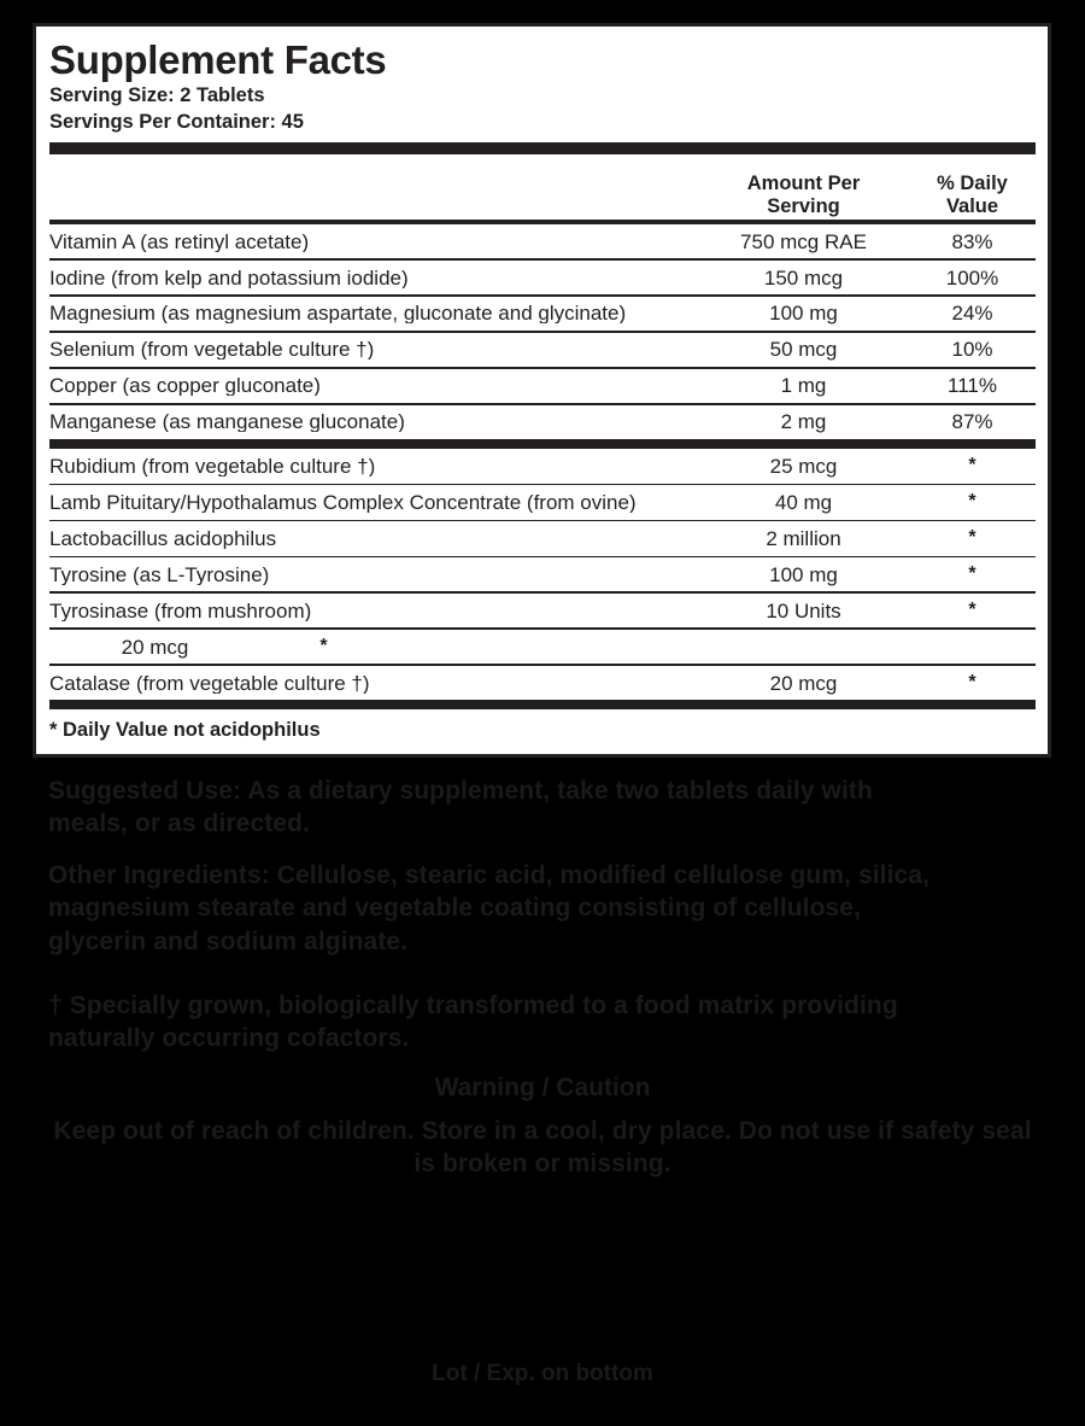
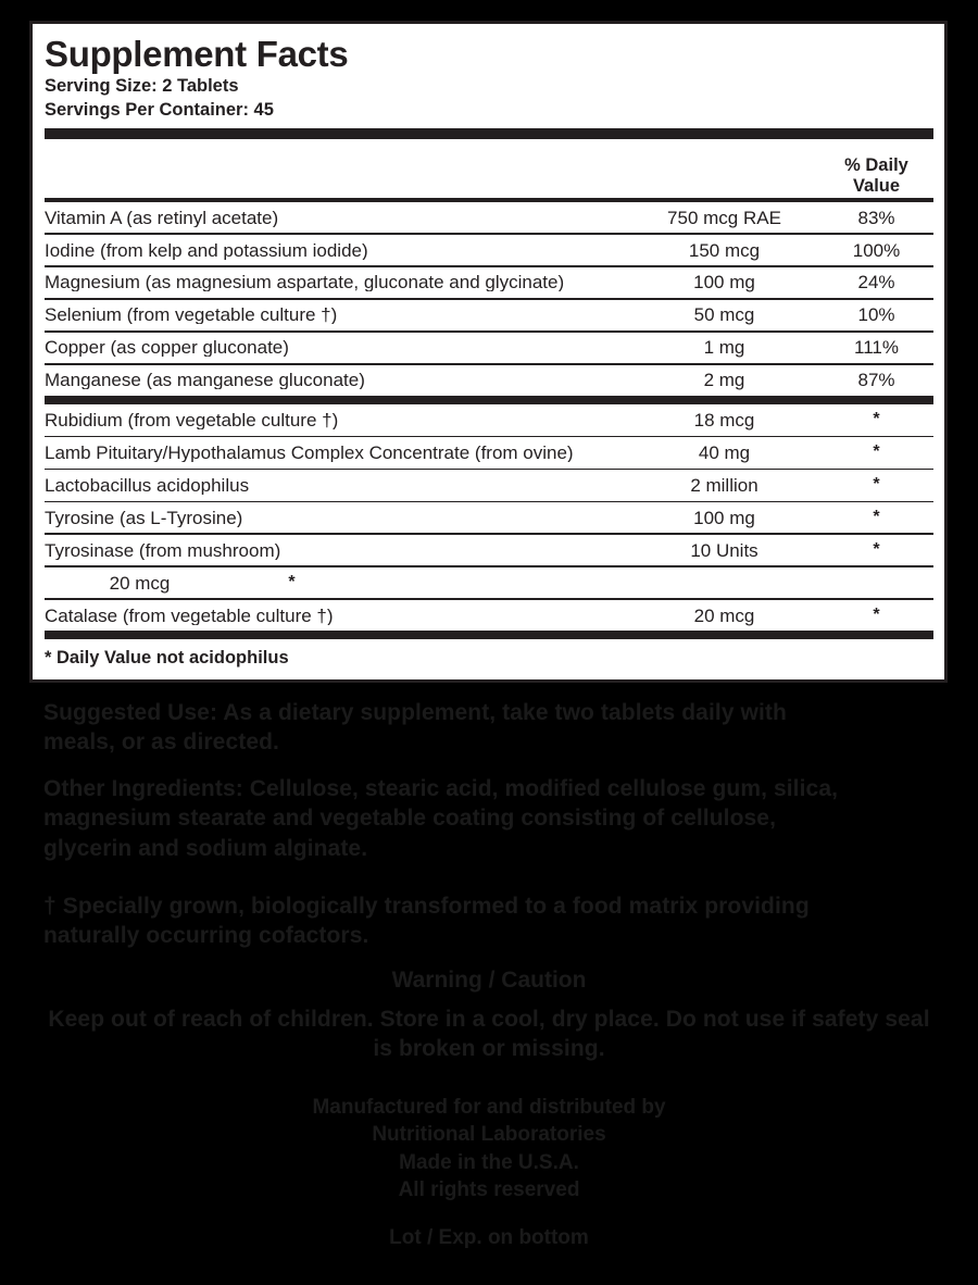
  Supplement Facts
  Serving Size: 2 Tablets
  Servings Per Container: 45
- Amount Per
- Serving
  % Daily
  Value
  Vitamin A (as retinyl acetate)
  750 mcg RAE
  83%
  Iodine (from kelp and potassium iodide)
  150 mcg
  100%
  Magnesium (as magnesium aspartate, gluconate and glycinate)
  100 mg
  24%
  Selenium (from vegetable culture †)
  50 mcg
  10%
  Copper (as copper gluconate)
  1 mg
  111%
  Manganese (as manganese gluconate)
  2 mg
  87%
  Rubidium (from vegetable culture †)
- 25 mcg
+ 18 mcg
  *
  Lamb Pituitary/Hypothalamus Complex Concentrate (from ovine)
  40 mg
  *
  Lactobacillus acidophilus
  2 million
  *
  Tyrosine (as L-Tyrosine)
  100 mg
  *
  Tyrosinase (from mushroom)
  10 Units
  *
  20 mcg
  *
  Catalase (from vegetable culture †)
  20 mcg
  *
  * Daily Value not acidophilus
  Suggested Use: As a dietary supplement, take two tablets daily with
  meals, or as directed.
  Other Ingredients: Cellulose, stearic acid, modified cellulose gum, silica,
  magnesium stearate and vegetable coating consisting of cellulose,
  glycerin and sodium alginate.
  † Specially grown, biologically transformed to a food matrix providing
  naturally occurring cofactors.
  Warning / Caution
  Keep out of reach of children. Store in a cool, dry place. Do not use if safety seal
  is broken or missing.
+ Manufactured for and distributed by
+ Nutritional Laboratories
+ Made in the U.S.A.
+ All rights reserved
  Lot / Exp. on bottom
